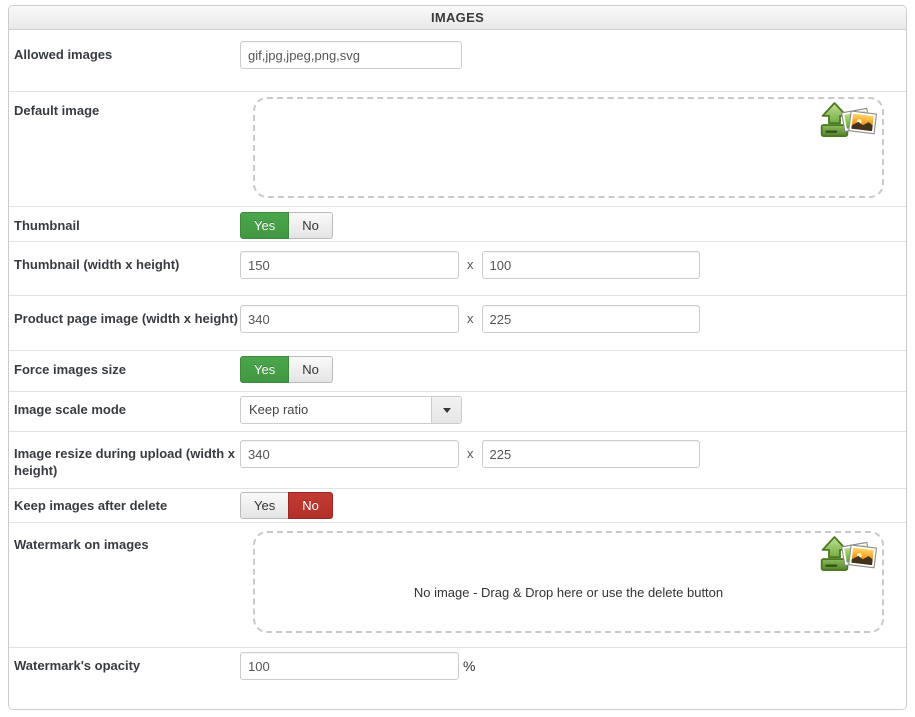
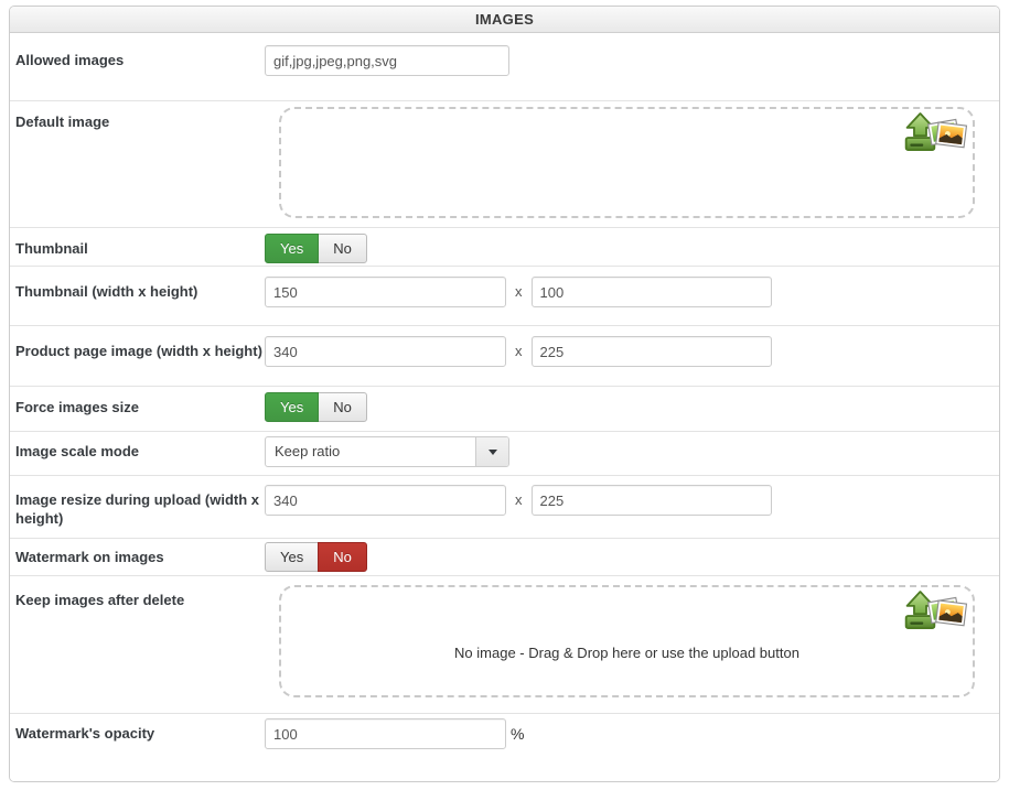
  IMAGES
  Allowed images
  gif,jpg,jpeg,png,svg
  Default image
  Thumbnail
  Yes
  No
  Thumbnail (width x height)
  150 x 100
  Product page image (width x height)
  340 x 225
  Force images size
  Yes
  No
  Image scale mode
  Keep ratio
  Image resize during upload (width x height)
  340 x 225
- Keep images after delete
+ Watermark on images
  Yes
  No
- Watermark on images
+ Keep images after delete
- No image - Drag & Drop here or use the delete button
+ No image - Drag & Drop here or use the upload button
  Watermark's opacity
  100 %
